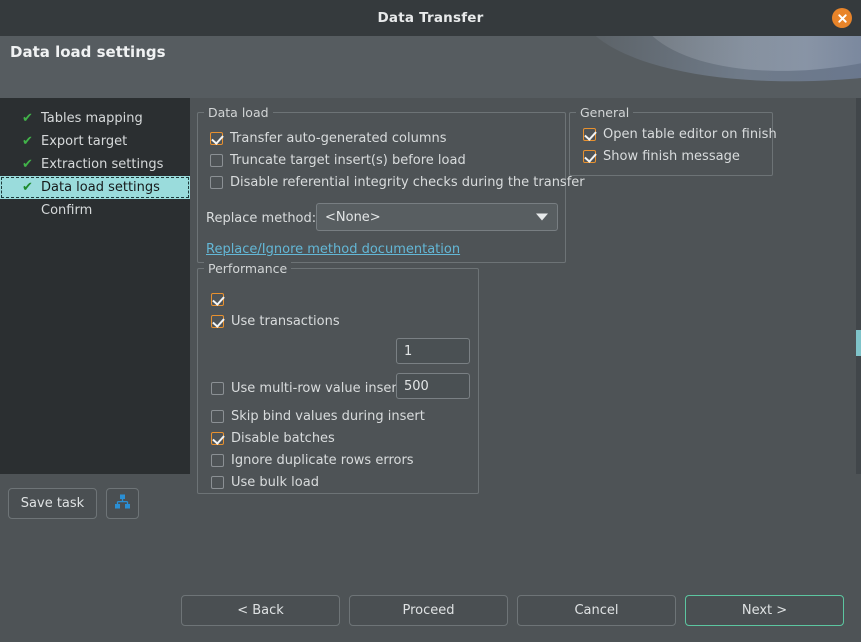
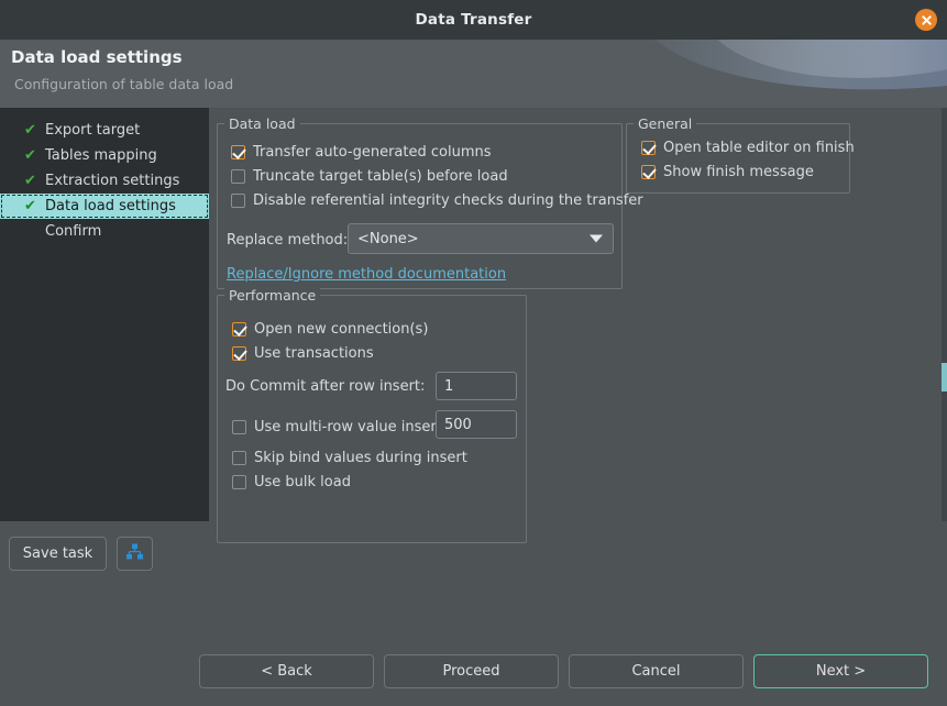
  Data Transfer
  Data load settings
+ Configuration of table data load
  ✔
- Tables mapping
+ Export target
  ✔
- Export target
+ Tables mapping
  ✔
  Extraction settings
  ✔
  Data load settings
  Confirm
  Data load
  Transfer auto-generated columns
- Truncate target insert(s) before load
+ Truncate target table(s) before load
  Disable referential integrity checks during the transfer
  Replace method:
  <None>
  Replace/Ignore method documentation
  General
  Open table editor on finish
  Show finish message
  Performance
+ Open new connection(s)
  Use transactions
+ Do Commit after row insert:
  1
  Use multi-row value inser
  500
  Skip bind values during insert
- Disable batches
- Ignore duplicate rows errors
  Use bulk load
  Save task
  < Back
  Proceed
  Cancel
  Next >
